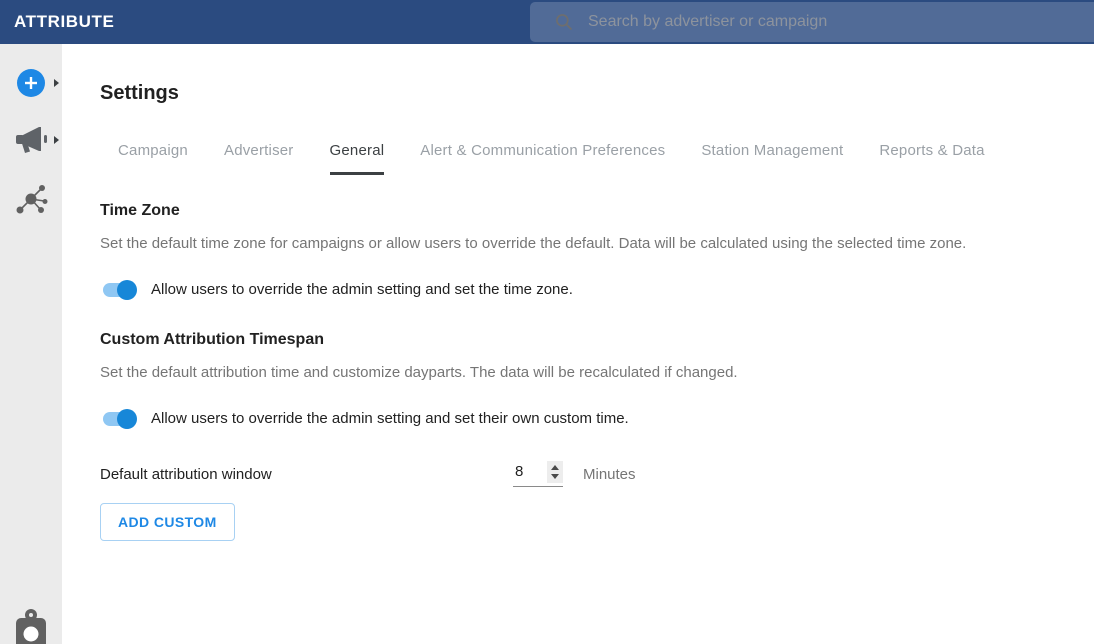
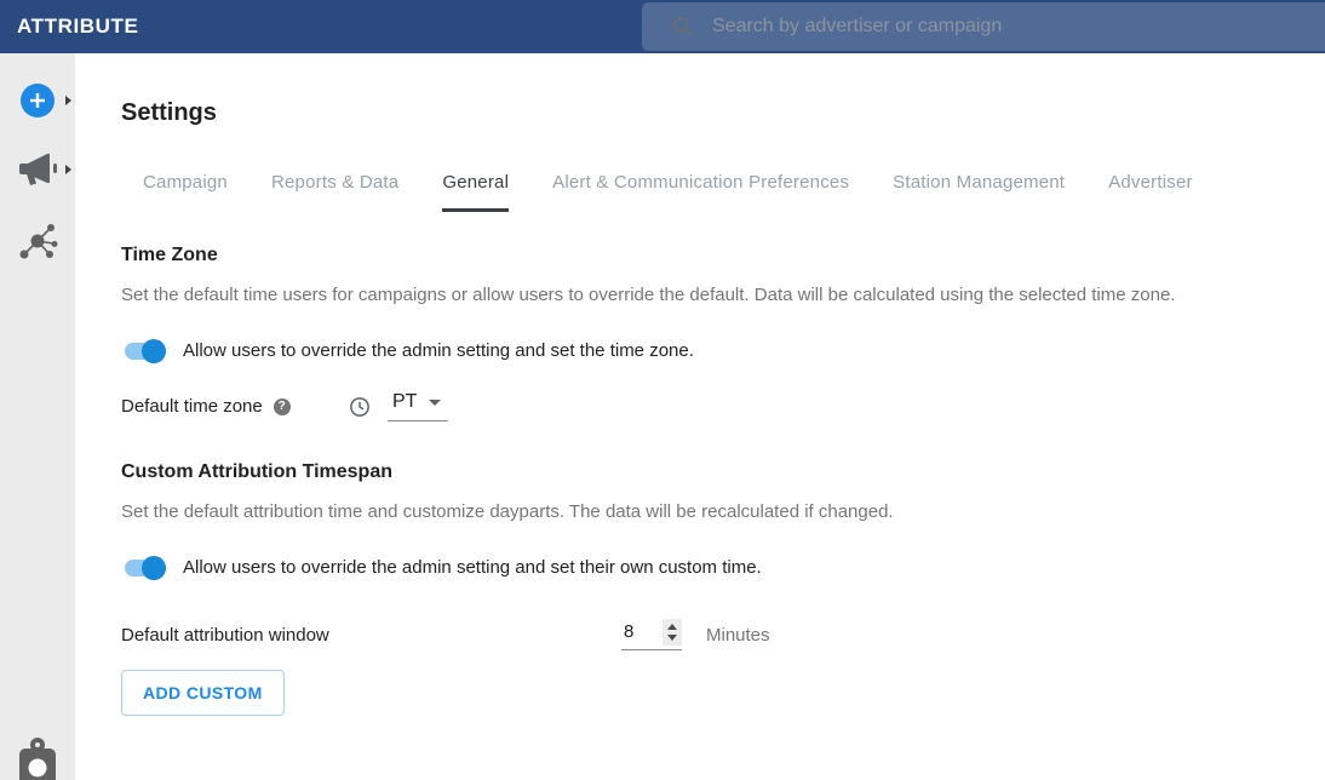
  ATTRIBUTE
  Search by advertiser or campaign
  Settings
  Campaign
- Advertiser
+ Reports & Data
  General
  Alert & Communication Preferences
  Station Management
- Reports & Data
+ Advertiser
  Time Zone
- Set the default time zone for campaigns or allow users to override the default. Data will be calculated using the selected time zone.
+ Set the default time users for campaigns or allow users to override the default. Data will be calculated using the selected time zone.
  Allow users to override the admin setting and set the time zone.
+ Default time zone
+ ?
+ PT
  Custom Attribution Timespan
  Set the default attribution time and customize dayparts. The data will be recalculated if changed.
  Allow users to override the admin setting and set their own custom time.
  Default attribution window
  8
  Minutes
  ADD CUSTOM
